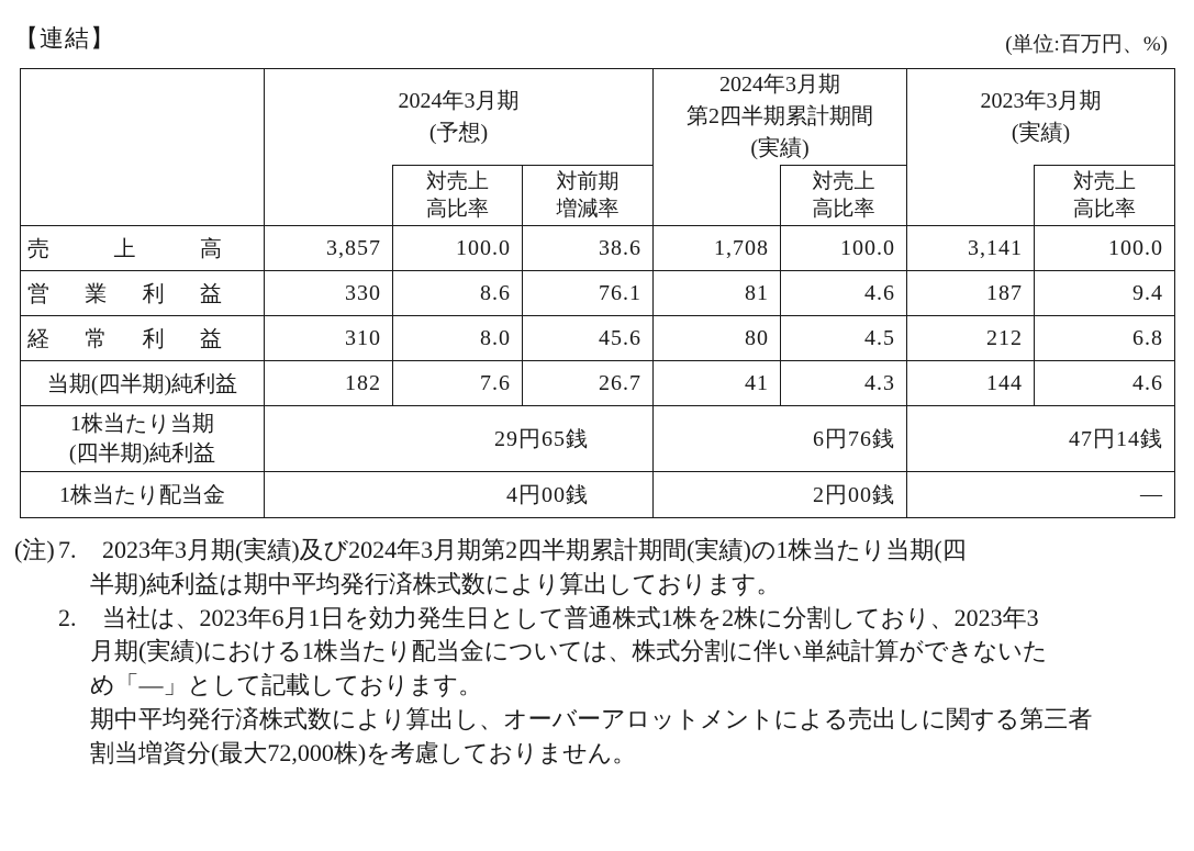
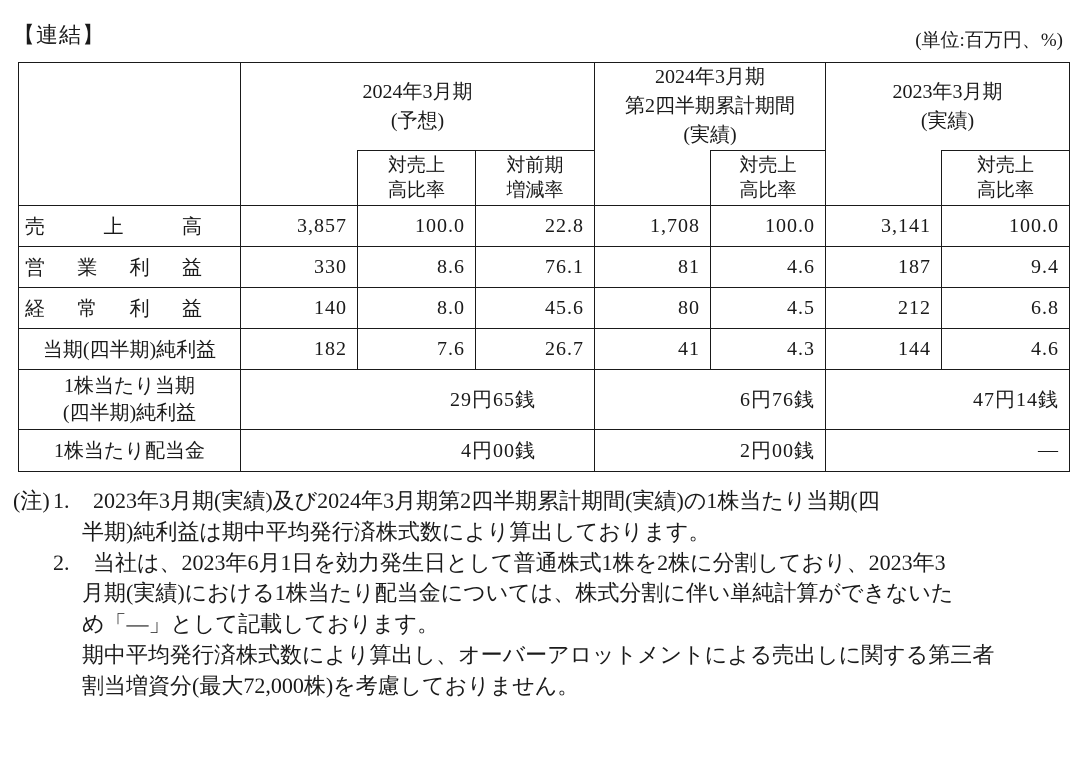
  【連結】
  (単位:百万円、%)
  	2024年3月期 (予想)	2024年3月期 第2四半期累計期間 (実績)	2023年3月期 (実績)
  	対売上 高比率	対前期 増減率		対売上 高比率		対売上 高比率
- 売上高	3,857	100.0	38.6	1,708	100.0	3,141	100.0
+ 売上高	3,857	100.0	22.8	1,708	100.0	3,141	100.0
  営業利益	330	8.6	76.1	81	4.6	187	9.4
- 経常利益	310	8.0	45.6	80	4.5	212	6.8
+ 経常利益	140	8.0	45.6	80	4.5	212	6.8
  当期(四半期)純利益	182	7.6	26.7	41	4.3	144	4.6
  1株当たり当期 (四半期)純利益	29円65銭	6円76銭	47円14銭
  1株当たり配当金	4円00銭	2円00銭	―
  (注)
- 7. 2023年3月期(実績)及び2024年3月期第2四半期累計期間(実績)の1株当たり当期(四
+ 1. 2023年3月期(実績)及び2024年3月期第2四半期累計期間(実績)の1株当たり当期(四
  半期)純利益は期中平均発行済株式数により算出しております。
  2. 当社は、2023年6月1日を効力発生日として普通株式1株を2株に分割しており、2023年3
  月期(実績)における1株当たり配当金については、株式分割に伴い単純計算ができないた
  め「―」として記載しております。
  期中平均発行済株式数により算出し、オーバーアロットメントによる売出しに関する第三者
  割当増資分(最大72,000株)を考慮しておりません。
